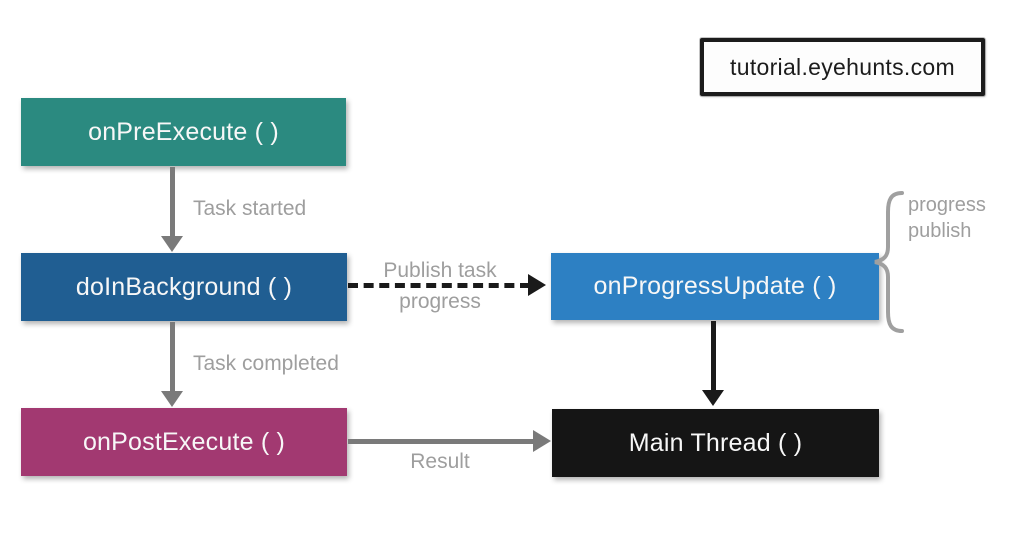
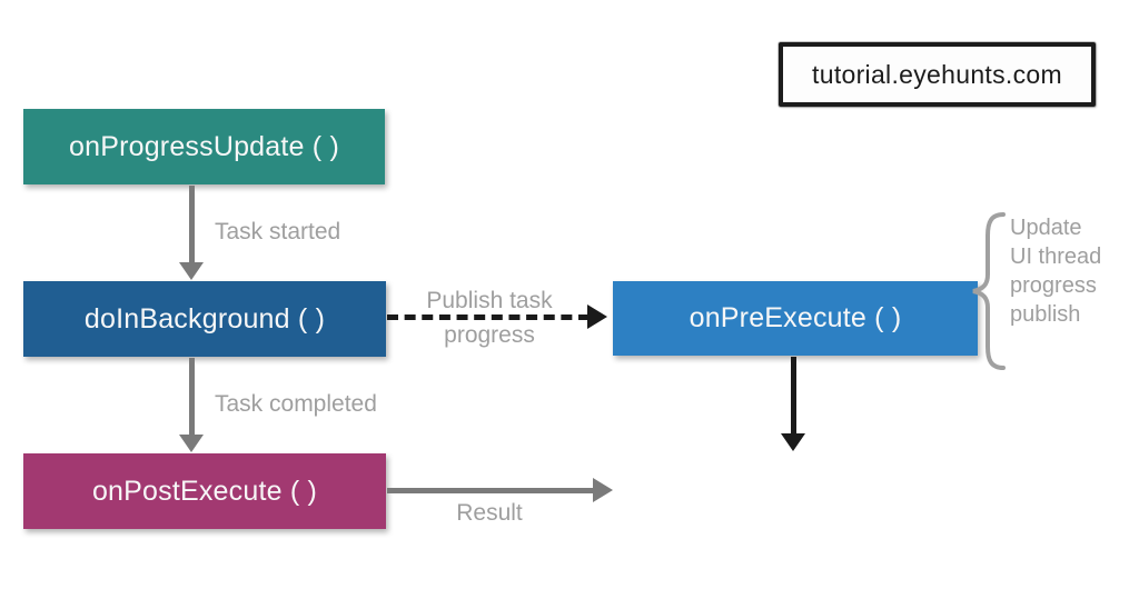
  tutorial.eyehunts.com
- onPreExecute ( )
+ onProgressUpdate ( )
  doInBackground ( )
- onProgressUpdate ( )
+ onPreExecute ( )
  onPostExecute ( )
- Main Thread ( )
  Task started
  Task completed
  Publish task
  progress
  Result
+ Update
+ UI thread
  progress
  publish
